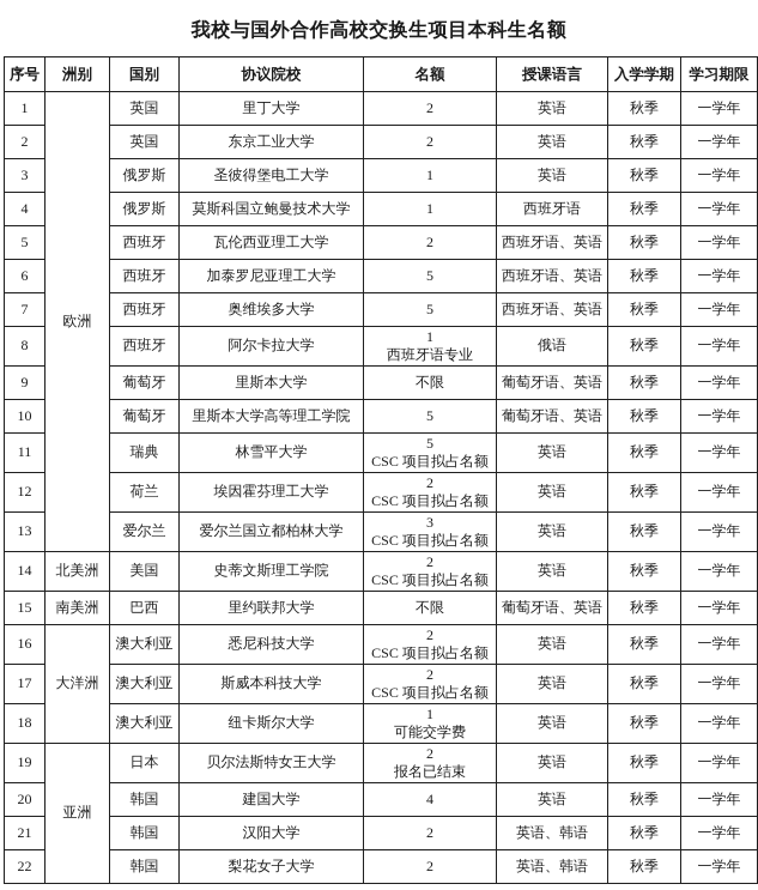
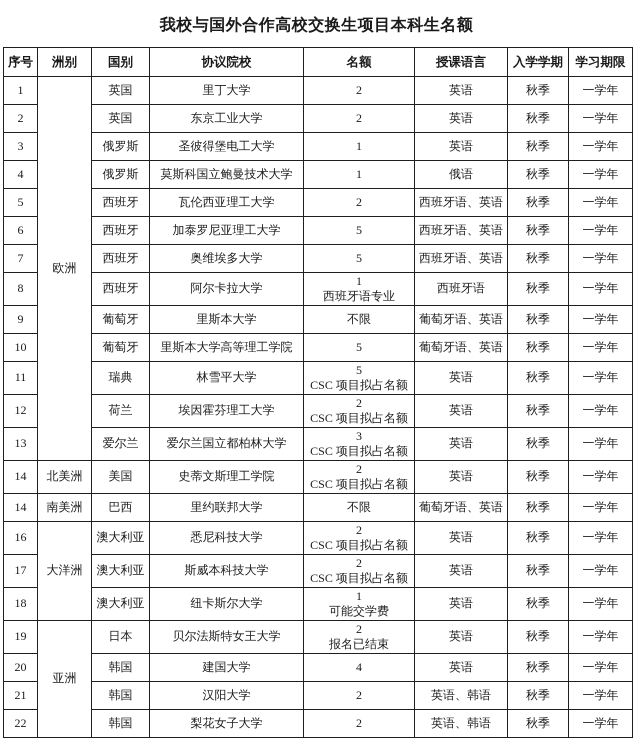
  我校与国外合作高校交换生项目本科生名额
  序号	洲别	国别	协议院校	名额	授课语言	入学学期	学习期限
  1	欧洲	英国	里丁大学	2	英语	秋季	一学年
  2	英国	东京工业大学	2	英语	秋季	一学年
  3	俄罗斯	圣彼得堡电工大学	1	英语	秋季	一学年
- 4	俄罗斯	莫斯科国立鲍曼技术大学	1	西班牙语	秋季	一学年
+ 4	俄罗斯	莫斯科国立鲍曼技术大学	1	俄语	秋季	一学年
  5	西班牙	瓦伦西亚理工大学	2	西班牙语、英语	秋季	一学年
  6	西班牙	加泰罗尼亚理工大学	5	西班牙语、英语	秋季	一学年
  7	西班牙	奥维埃多大学	5	西班牙语、英语	秋季	一学年
- 8	西班牙	阿尔卡拉大学	1西班牙语专业	俄语	秋季	一学年
+ 8	西班牙	阿尔卡拉大学	1西班牙语专业	西班牙语	秋季	一学年
  9	葡萄牙	里斯本大学	不限	葡萄牙语、英语	秋季	一学年
  10	葡萄牙	里斯本大学高等理工学院	5	葡萄牙语、英语	秋季	一学年
  11	瑞典	林雪平大学	5CSC 项目拟占名额	英语	秋季	一学年
  12	荷兰	埃因霍芬理工大学	2CSC 项目拟占名额	英语	秋季	一学年
  13	爱尔兰	爱尔兰国立都柏林大学	3CSC 项目拟占名额	英语	秋季	一学年
  14	北美洲	美国	史蒂文斯理工学院	2CSC 项目拟占名额	英语	秋季	一学年
- 15	南美洲	巴西	里约联邦大学	不限	葡萄牙语、英语	秋季	一学年
+ 14	南美洲	巴西	里约联邦大学	不限	葡萄牙语、英语	秋季	一学年
  16	大洋洲	澳大利亚	悉尼科技大学	2CSC 项目拟占名额	英语	秋季	一学年
  17	澳大利亚	斯威本科技大学	2CSC 项目拟占名额	英语	秋季	一学年
  18	澳大利亚	纽卡斯尔大学	1可能交学费	英语	秋季	一学年
  19	亚洲	日本	贝尔法斯特女王大学	2报名已结束	英语	秋季	一学年
  20	韩国	建国大学	4	英语	秋季	一学年
  21	韩国	汉阳大学	2	英语、韩语	秋季	一学年
  22	韩国	梨花女子大学	2	英语、韩语	秋季	一学年
